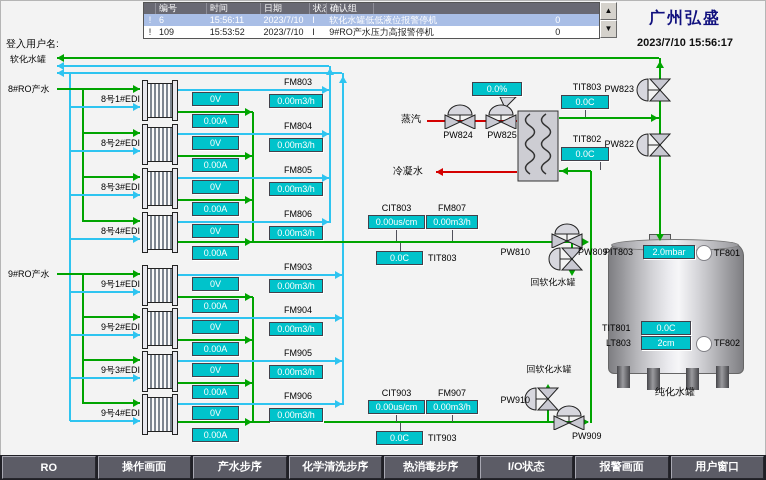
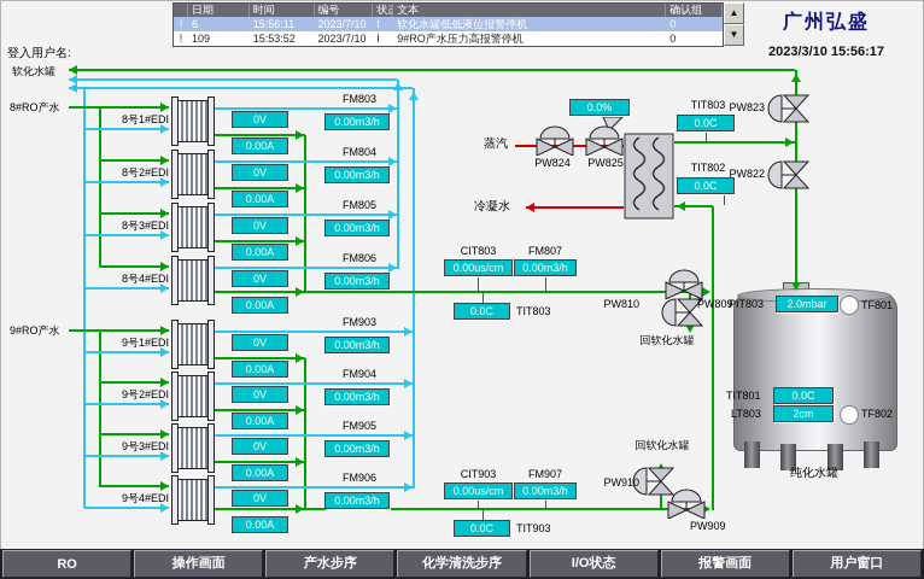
- 编号
+ 日期
  时间
- 日期
+ 编号
  状态
+ 文本
  确认组
  !
  6
  15:56:11
  2023/7/10
  I
  软化水罐低低液位报警停机
  0
  !
  109
  15:53:52
  2023/7/10
  I
  9#RO产水压力高报警停机
  0
  ▲
  ▼
  广州弘盛
- 2023/7/10 15:56:17
+ 2023/3/10 15:56:17
  登入用户名:
  软化水罐
  蒸汽
  PW824
  PW825
  0.0%
  冷凝水
  TIT803
  0.0C
  TIT802
  0.0C
  PW823
  PW822
  纯化水罐
  PIT803
  2.0mbar
  TF801
  TIT801
  0.0C
  LT803
  2cm
  TF802
  RO
  操作画面
  产水步序
  化学清洗步序
- 热消毒步序
  I/O状态
  报警画面
  用户窗口
  8#RO产水
  8号1#EDI
  0V
  0.00A
  FM803
  0.00m3/h
  8号2#EDI
  0V
  0.00A
  FM804
  0.00m3/h
  8号3#EDI
  0V
  0.00A
  FM805
  0.00m3/h
  8号4#EDI
  0V
  0.00A
  FM806
  0.00m3/h
  CIT803
  FM807
  0.00us/cm
  0.00m3/h
  0.0C
  TIT803
  PW810
  PW809
  回软化水罐
  9#RO产水
  9号1#EDI
  0V
  0.00A
  FM903
  0.00m3/h
  9号2#EDI
  0V
  0.00A
  FM904
  0.00m3/h
  9号3#EDI
  0V
  0.00A
  FM905
  0.00m3/h
  9号4#EDI
  0V
  0.00A
  FM906
  0.00m3/h
  CIT903
  FM907
  0.00us/cm
  0.00m3/h
  0.0C
  TIT903
  PW910
  PW909
  回软化水罐
